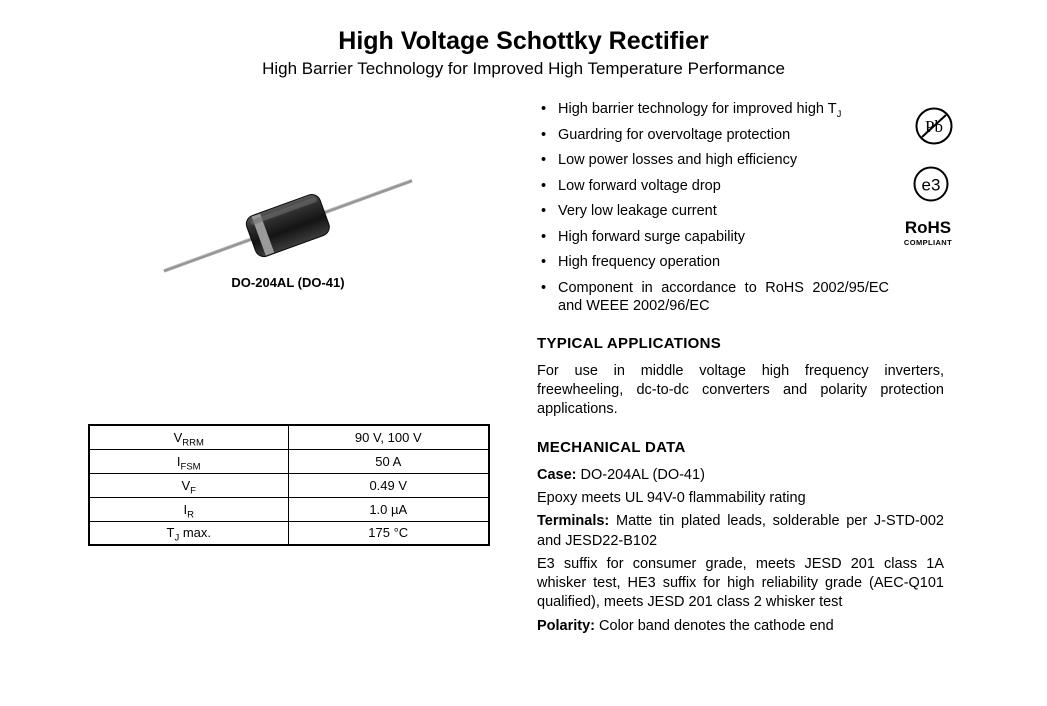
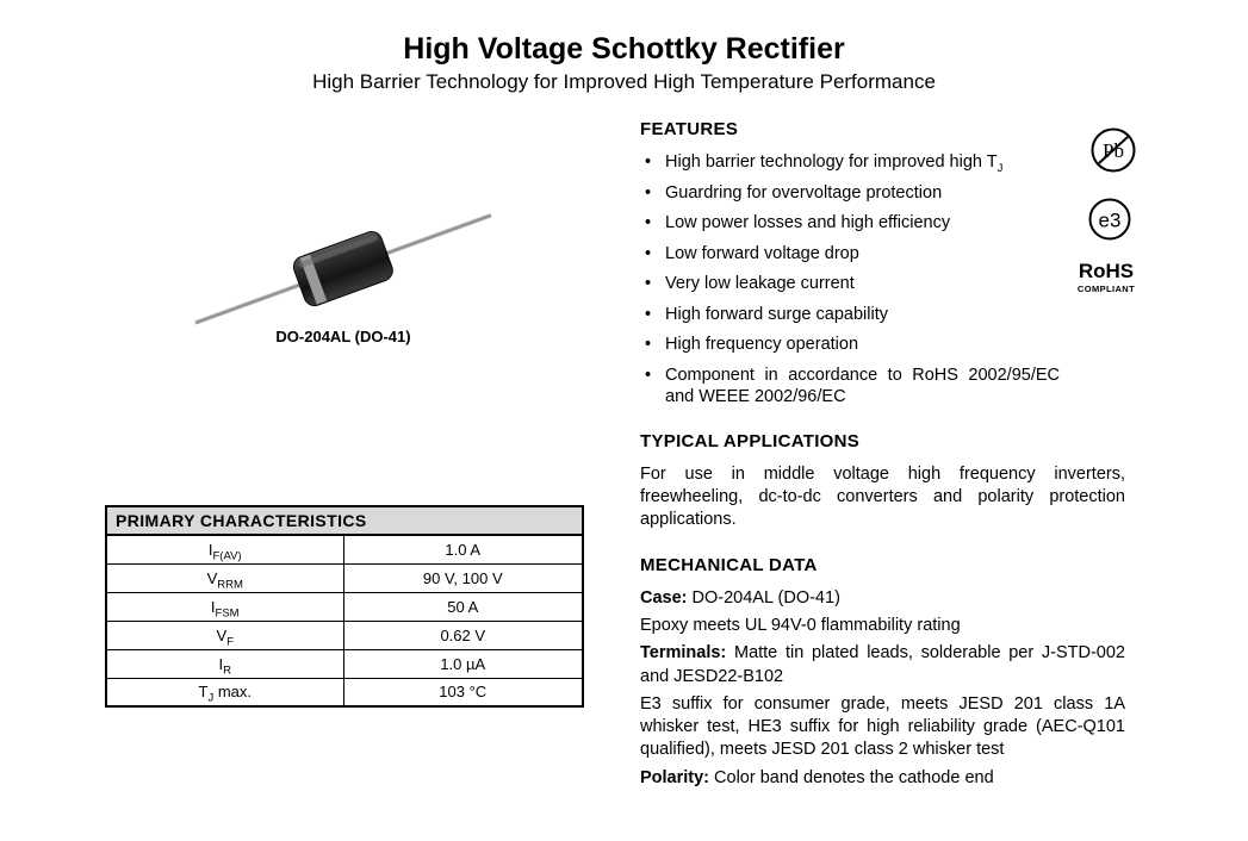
  High Voltage Schottky Rectifier
  High Barrier Technology for Improved High Temperature Performance
  DO-204AL (DO-41)
+ PRIMARY CHARACTERISTICS
+ IF(AV)	1.0 A
  VRRM	90 V, 100 V
  IFSM	50 A
- VF	0.49 V
+ VF	0.62 V
  IR	1.0 µA
- TJ max.	175 °C
+ TJ max.	103 °C
+ FEATURES
  •
  High barrier technology for improved high TJ
  •
  Guardring for overvoltage protection
  •
  Low power losses and high efficiency
  •
  Low forward voltage drop
  •
  Very low leakage current
  •
  High forward surge capability
  •
  High frequency operation
  •
  Component in accordance to RoHS 2002/95/EC and WEEE 2002/96/EC
  TYPICAL APPLICATIONS
  For use in middle voltage high frequency inverters, freewheeling, dc-to-dc converters and polarity protection applications.
  MECHANICAL DATA
  Case: DO-204AL (DO-41)
  Epoxy meets UL 94V-0 flammability rating
  Terminals: Matte tin plated leads, solderable per J-STD-002 and JESD22-B102
  E3 suffix for consumer grade, meets JESD 201 class 1A whisker test, HE3 suffix for high reliability grade (AEC-Q101 qualified), meets JESD 201 class 2 whisker test
  Polarity: Color band denotes the cathode end
  Pb
  e3
  RoHS
  COMPLIANT
